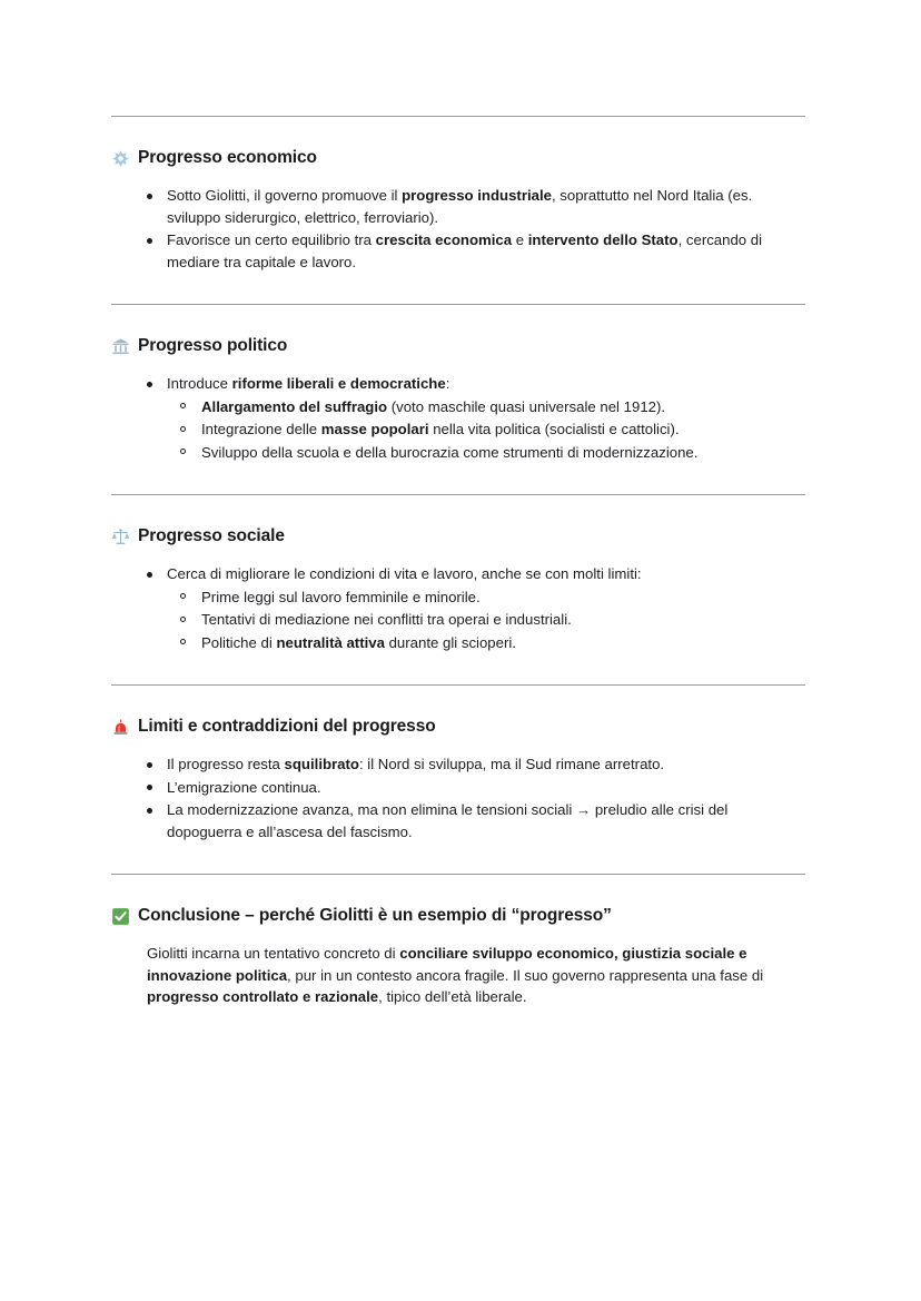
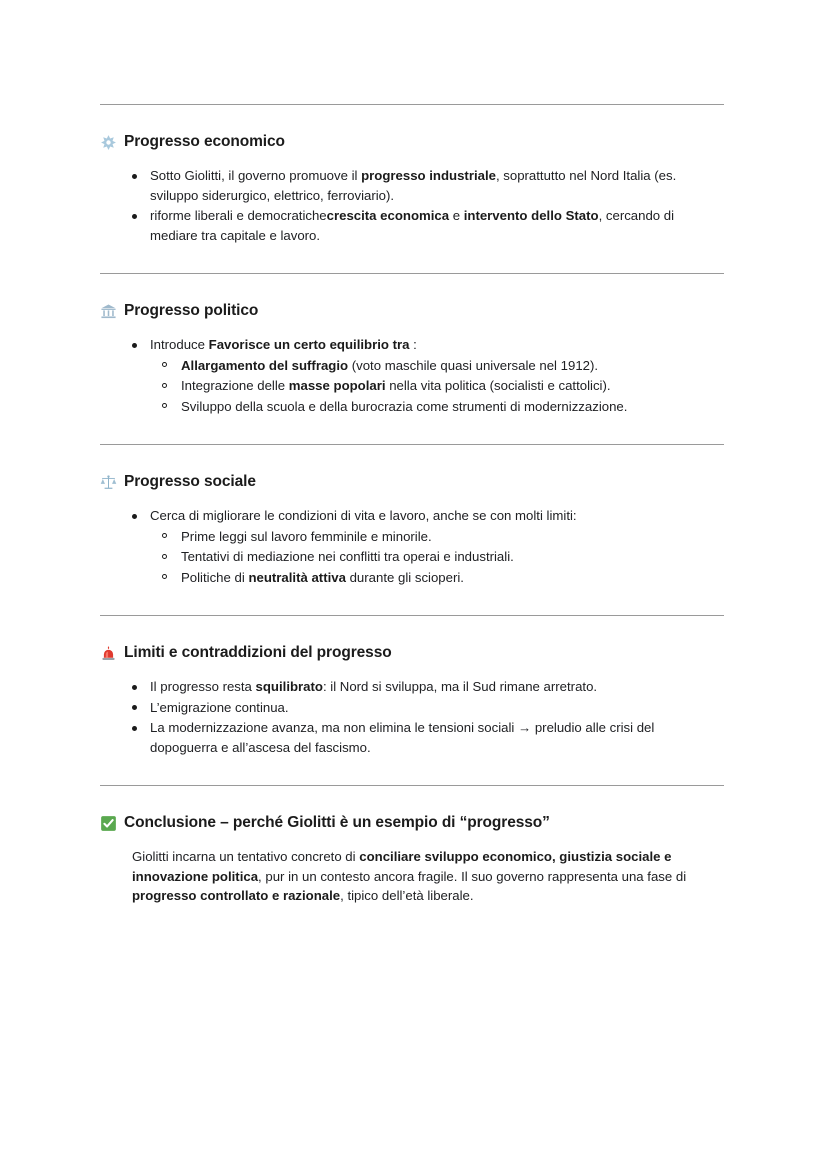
  Progresso economico
  Sotto Giolitti, il governo promuove il progresso industriale, soprattutto nel Nord Italia (es. sviluppo siderurgico, elettrico, ferroviario).
- Favorisce un certo equilibrio tra crescita economica e intervento dello Stato, cercando di mediare tra capitale e lavoro.
+ riforme liberali e democratichecrescita economica e intervento dello Stato, cercando di mediare tra capitale e lavoro.
  Progresso politico
- Introduce riforme liberali e democratiche:
+ Introduce Favorisce un certo equilibrio tra :
  Allargamento del suffragio (voto maschile quasi universale nel 1912).
  Integrazione delle masse popolari nella vita politica (socialisti e cattolici).
  Sviluppo della scuola e della burocrazia come strumenti di modernizzazione.
  Progresso sociale
  Cerca di migliorare le condizioni di vita e lavoro, anche se con molti limiti:
  Prime leggi sul lavoro femminile e minorile.
  Tentativi di mediazione nei conflitti tra operai e industriali.
  Politiche di neutralità attiva durante gli scioperi.
  Limiti e contraddizioni del progresso
  Il progresso resta squilibrato: il Nord si sviluppa, ma il Sud rimane arretrato.
  L’emigrazione continua.
  La modernizzazione avanza, ma non elimina le tensioni sociali → preludio alle crisi del dopoguerra e all’ascesa del fascismo.
  Conclusione – perché Giolitti è un esempio di “progresso”
  Giolitti incarna un tentativo concreto di conciliare sviluppo economico, giustizia sociale e innovazione politica, pur in un contesto ancora fragile. Il suo governo rappresenta una fase di progresso controllato e razionale, tipico dell’età liberale.
